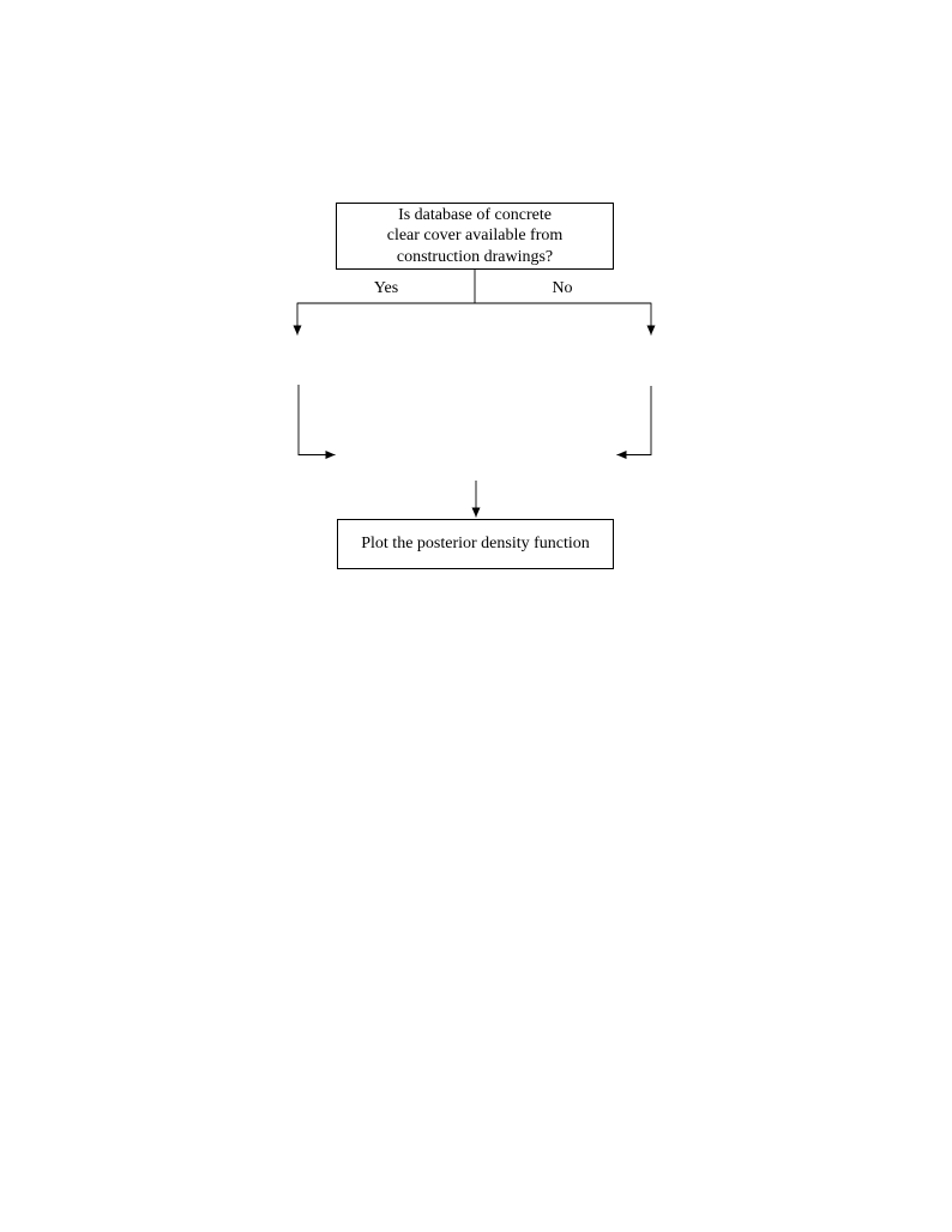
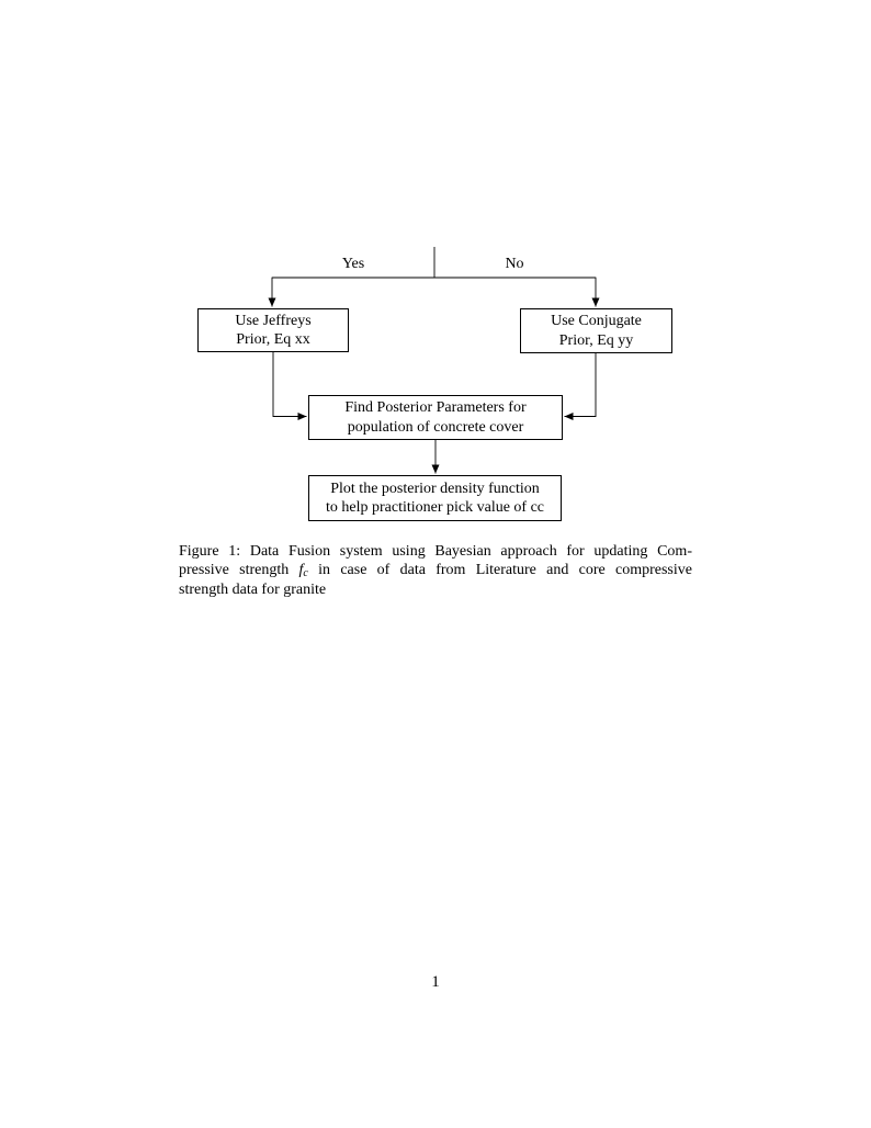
- Is database of concrete
- clear cover available from
- construction drawings?
  Yes
  No
+ Use Jeffreys
+ Prior, Eq xx
+ Use Conjugate
+ Prior, Eq yy
+ Find Posterior Parameters for
+ population of concrete cover
  Plot the posterior density function
+ to help practitioner pick value of cc
+ Figure 1: Data Fusion system using Bayesian approach for updating Com-
+ pressive strength fc in case of data from Literature and core compressive
+ strength data for granite
+ 1
